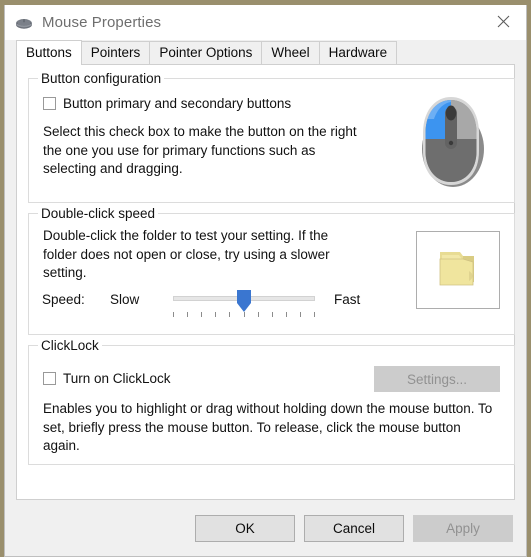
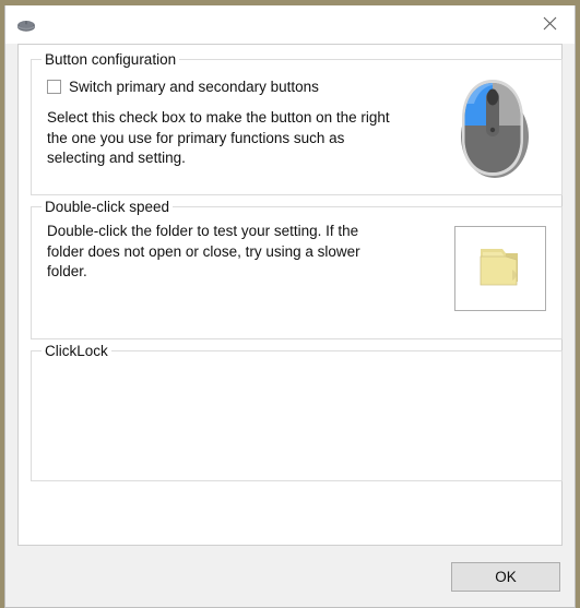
- Mouse Properties
- Buttons
- Pointers
- Pointer Options
- Wheel
- Hardware
  Button configuration
- Button primary and secondary buttons
+ Switch primary and secondary buttons
- Select this check box to make the button on the right the one you use for primary functions such as selecting and dragging.
+ Select this check box to make the button on the right the one you use for primary functions such as selecting and setting.
  Double-click speed
- Double-click the folder to test your setting. If the folder does not open or close, try using a slower setting.
+ Double-click the folder to test your setting. If the folder does not open or close, try using a slower folder.
- Speed:
- Slow
- Fast
  ClickLock
- Turn on ClickLock
- Settings...
- Enables you to highlight or drag without holding down the mouse button. To set, briefly press the mouse button. To release, click the mouse button again.
  OK
- Cancel
- Apply
